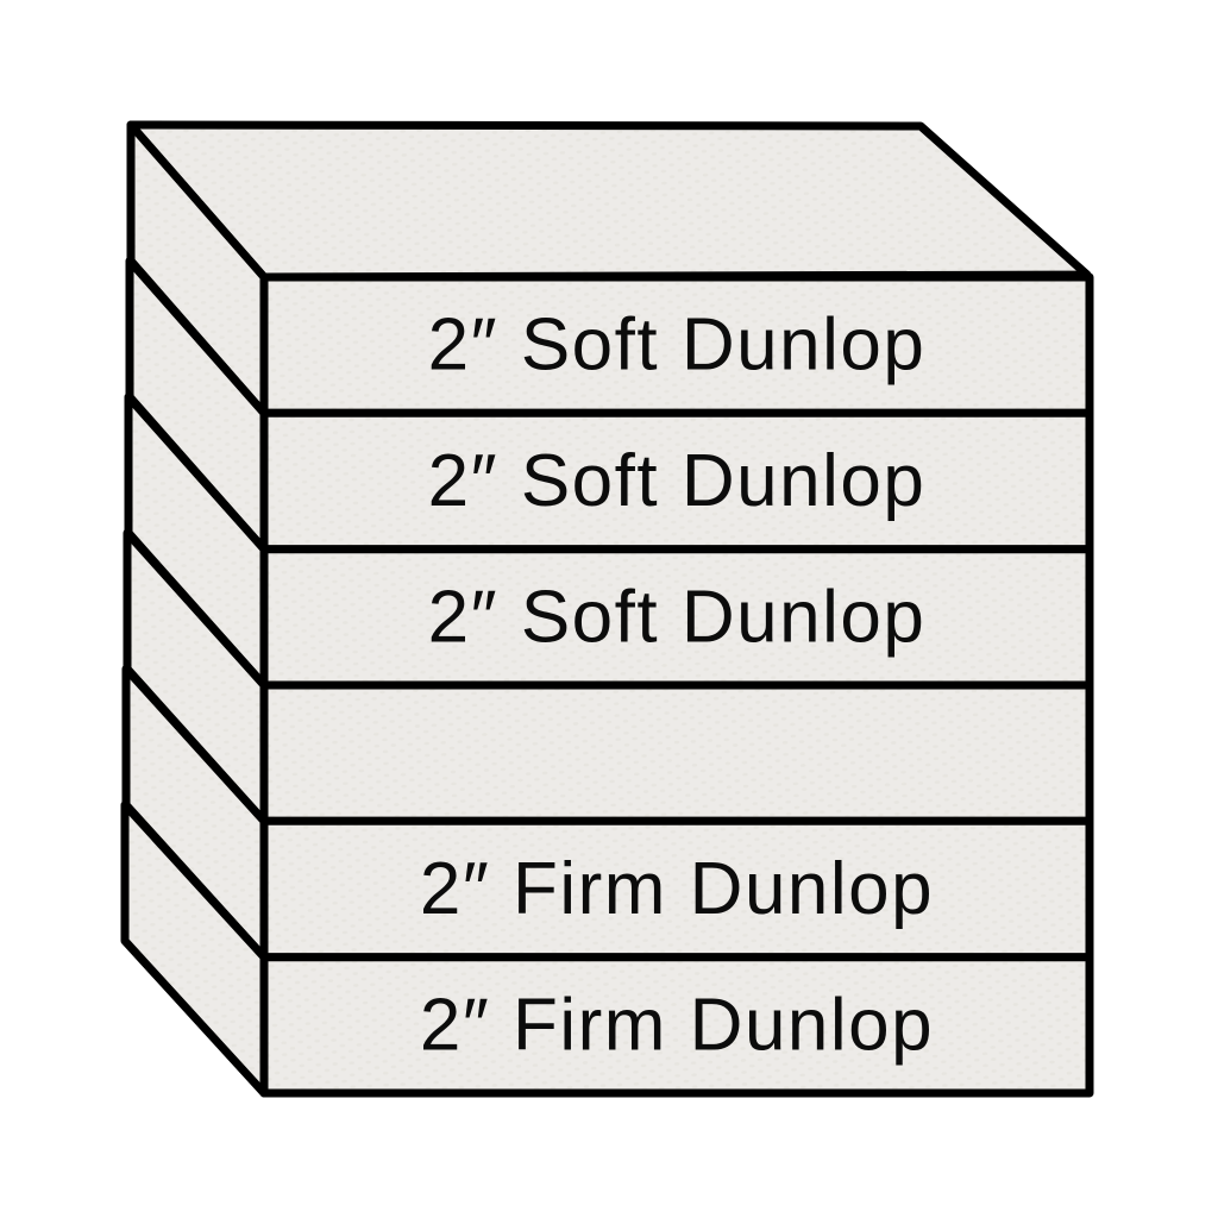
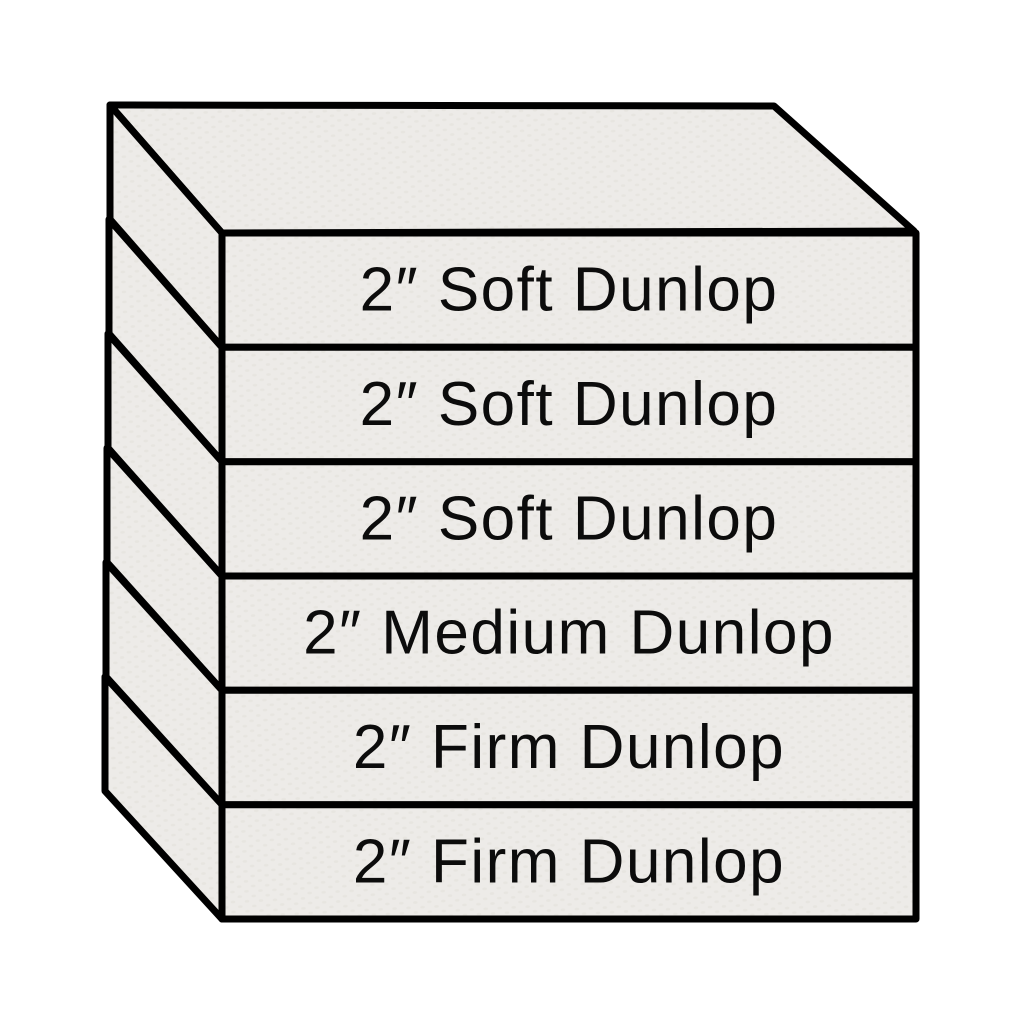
  2″ Soft Dunlop
  2″ Soft Dunlop
  2″ Soft Dunlop
+ 2″ Medium Dunlop
  2″ Firm Dunlop
  2″ Firm Dunlop
